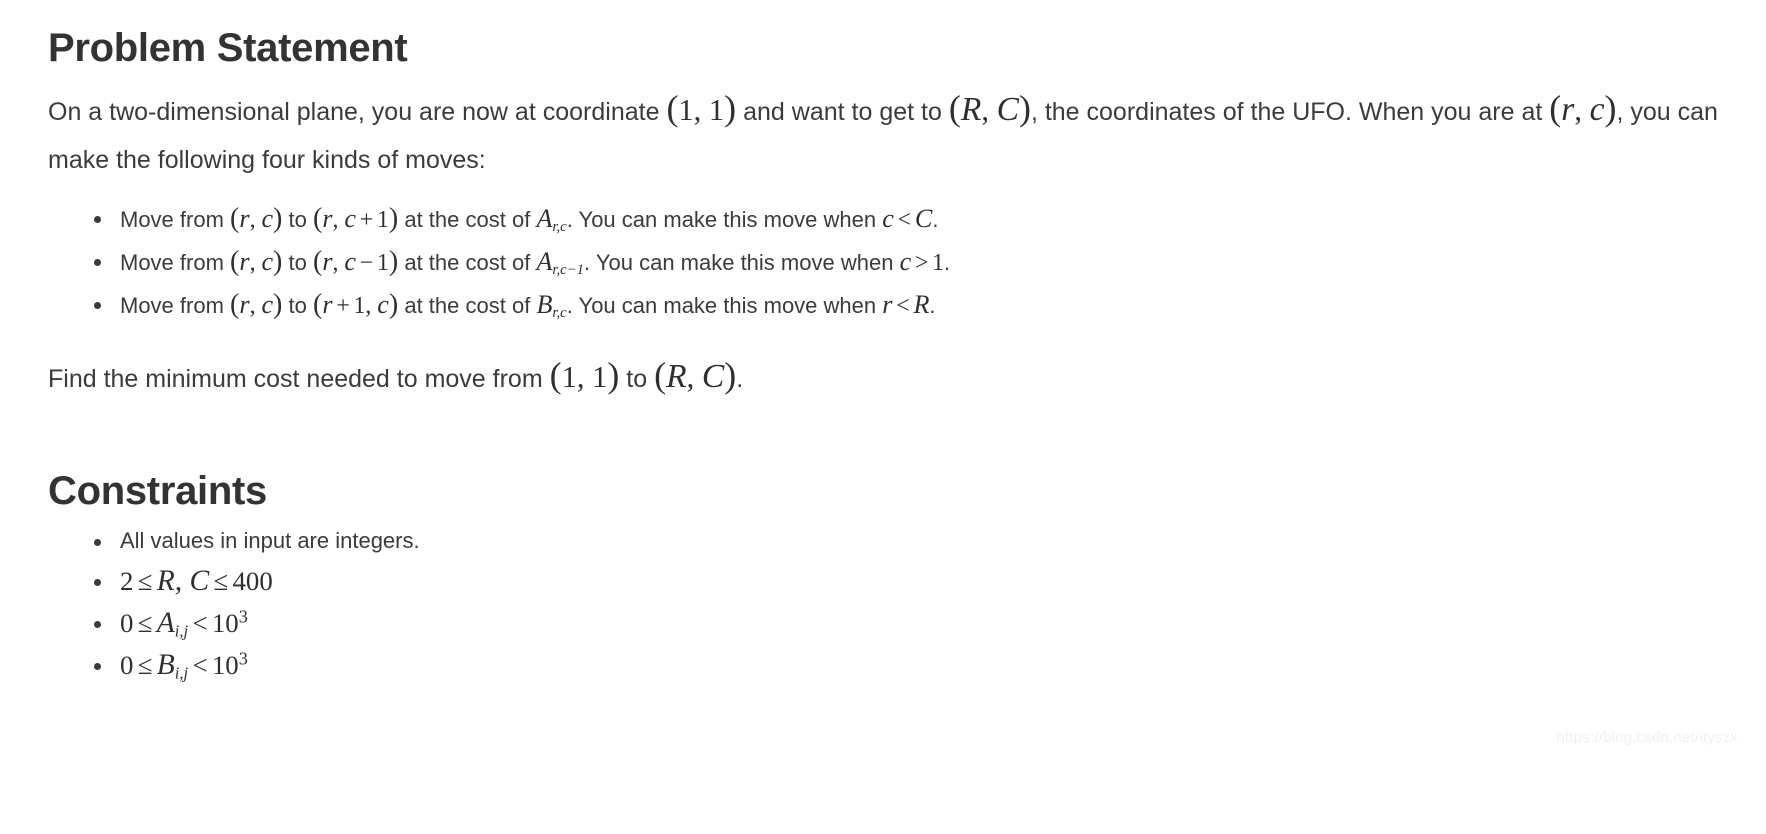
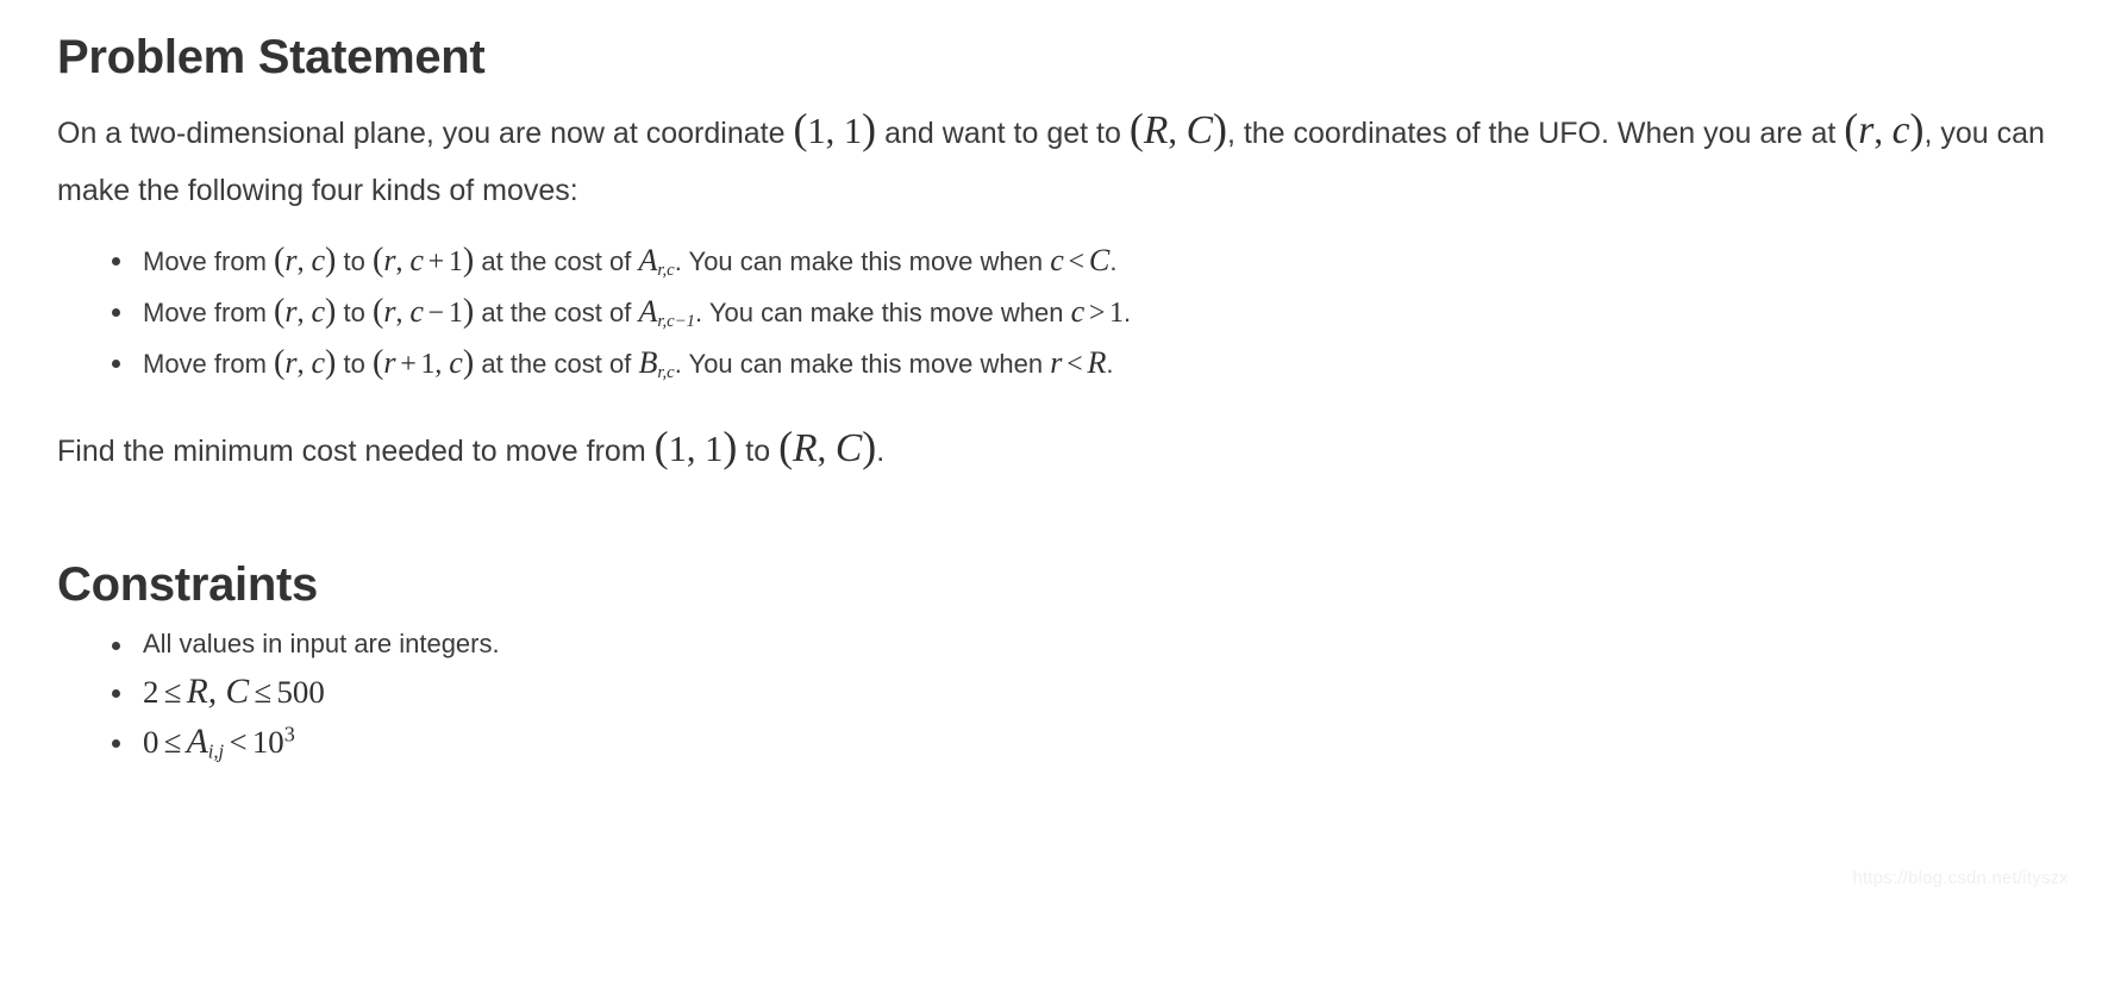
  Problem Statement
  On a two-dimensional plane, you are now at coordinate (1, 1) and want to get to (R, C), the coordinates of the UFO. When you are at (r, c), you can make the following four kinds of moves:
  Move from (r, c) to (r, c + 1) at the cost of Ar,c. You can make this move when c < C.
  Move from (r, c) to (r, c − 1) at the cost of Ar,c−1. You can make this move when c > 1.
  Move from (r, c) to (r + 1, c) at the cost of Br,c. You can make this move when r < R.
  Find the minimum cost needed to move from (1, 1) to (R, C).
  Constraints
  All values in input are integers.
- 2 ≤ R, C ≤ 400
+ 2 ≤ R, C ≤ 500
  0 ≤ Ai,j < 103
- 0 ≤ Bi,j < 103
